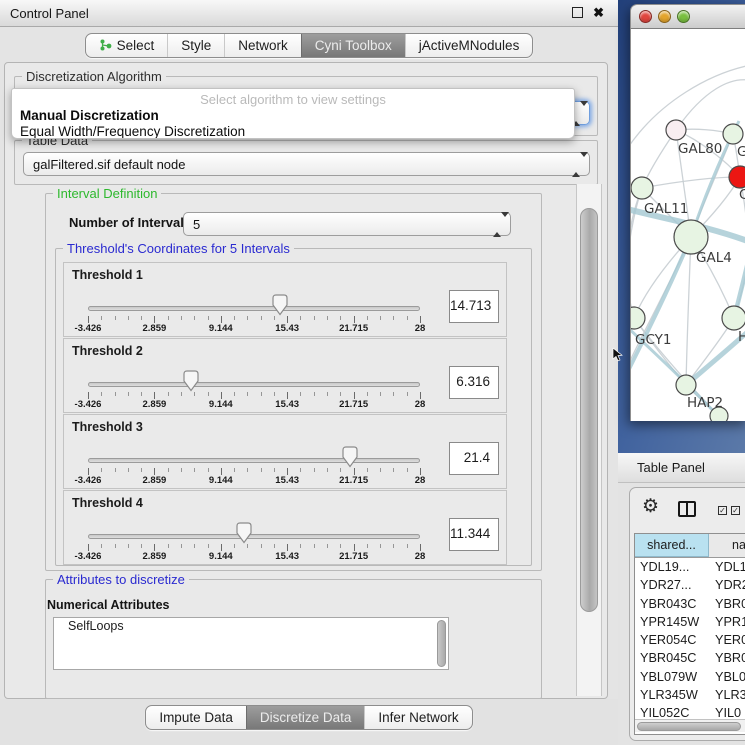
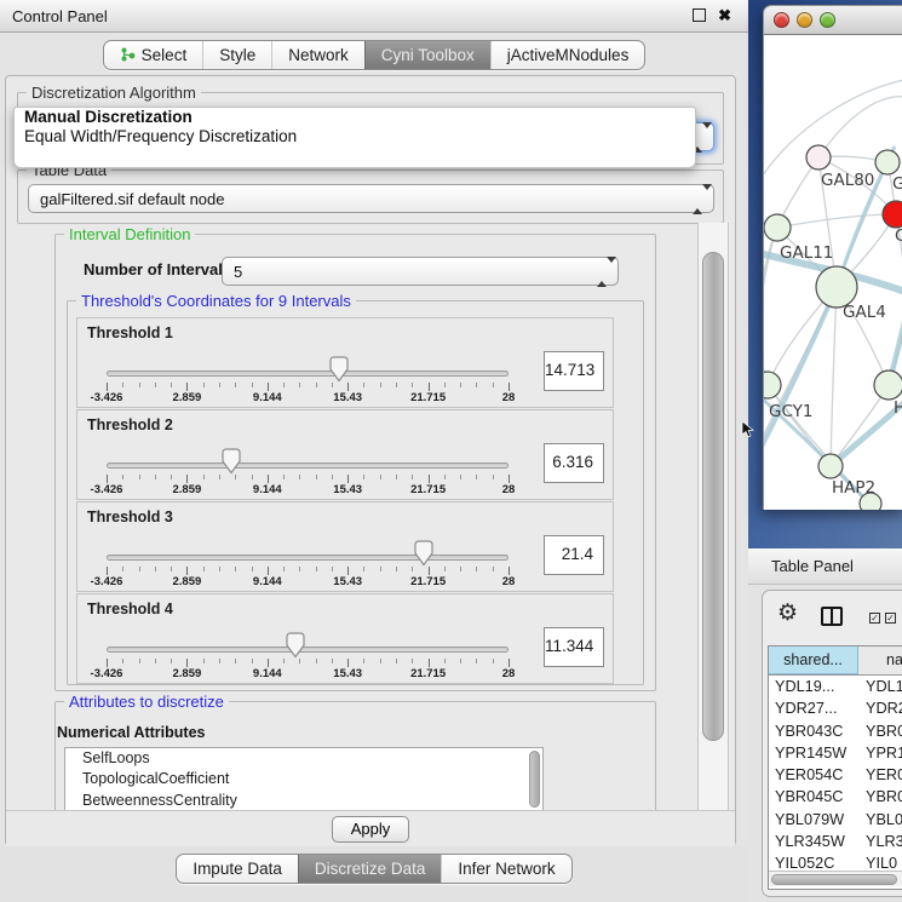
  Control Panel
  ✖
  Select
  Style
  Network
  Cyni Toolbox
  jActiveMNodules
  Discretization Algorithm
- Select algorithm to view settings
  Manual Discretization
  Equal Width/Frequency Discretization
  Table Data
  galFiltered.sif default node
  Interval Definition
  Number of Interva
  5
- Threshold's Coordinates for 5 Intervals
+ Threshold's Coordinates for 9 Intervals
  Threshold 1
  -3.426
  2.859
  9.144
  15.43
  21.715
  28
  14.713
  Threshold 2
  -3.426
  2.859
  9.144
  15.43
  21.715
  28
  6.316
  Threshold 3
  -3.426
  2.859
  9.144
  15.43
  21.715
  28
  21.4
  Threshold 4
  -3.426
  2.859
  9.144
  15.43
  21.715
  28
  11.344
  Attributes to discretize
  Numerical Attributes
  SelfLoops
+ TopologicalCoefficient
+ BetweennessCentrality
+ Apply
  Impute Data
  Discretize Data
  Infer Network
  GAL80
  C
  GAL11
  GAL4
  GCY1
  H
  HAP2
  Table Panel
  ⚙
  ✓
  ✓
  shared...
  na
  YDL19...
  YDL1
  YDR27...
  YDR
  YBR043C
  YBR
  YPR145W
  YPR
  YER054C
  YER
  YBR045C
  YBR
  YBL079W
  YBL0
  YLR345W
  YLR3
  YIL052C
  YIL0
